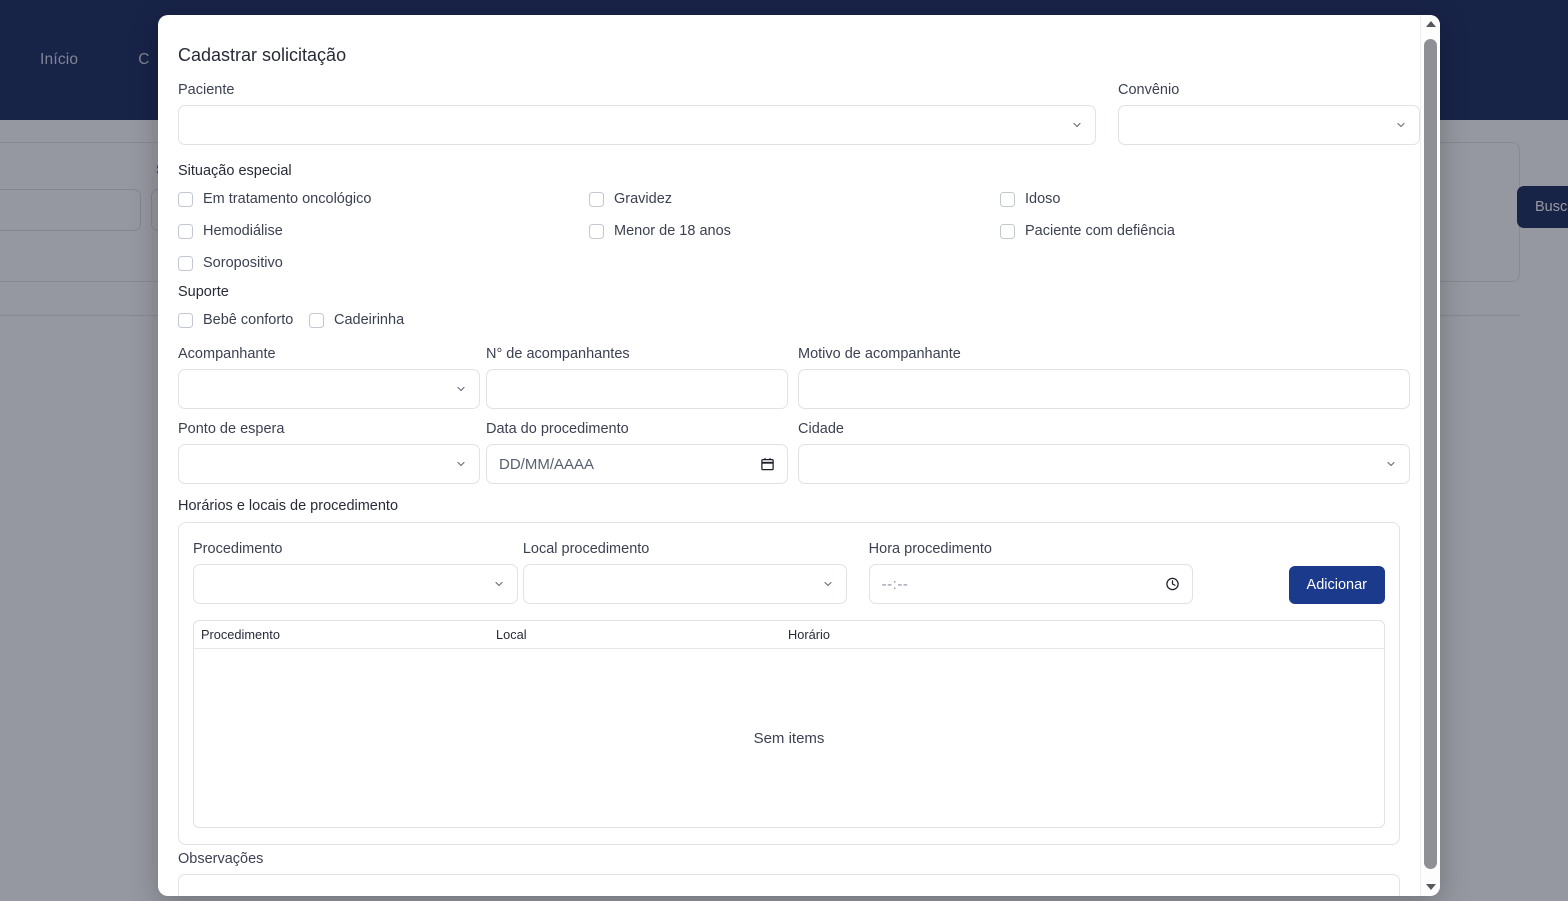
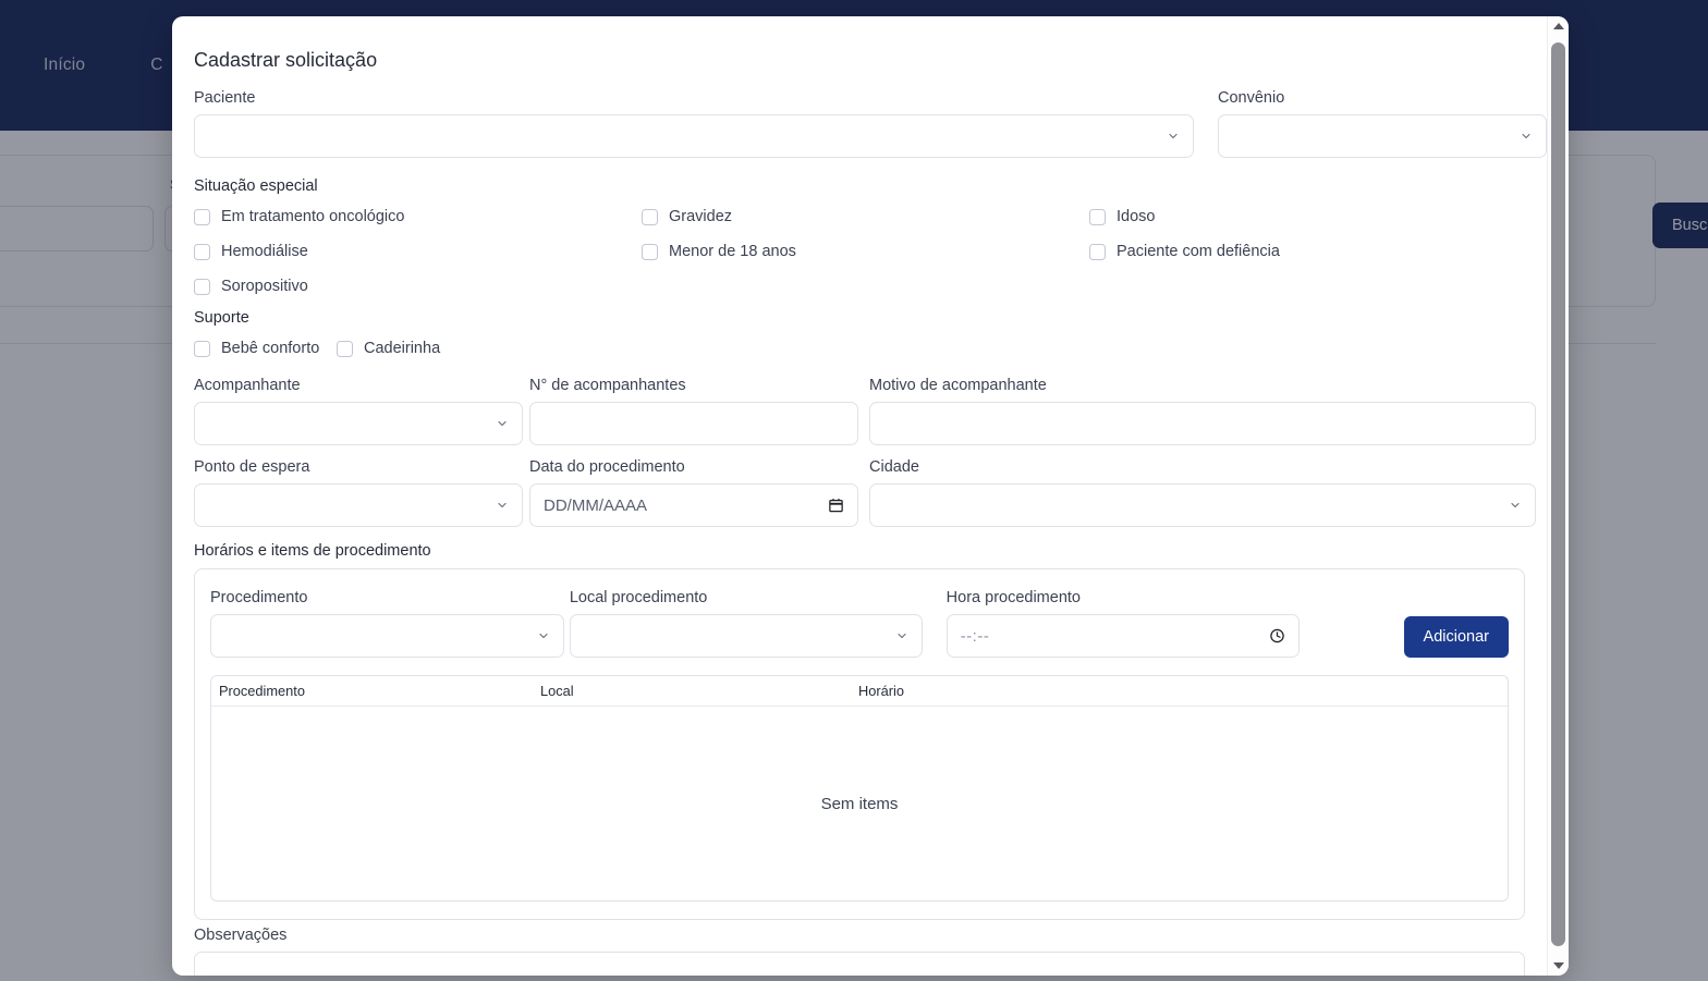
  Início
  C
  Cadastrar solicitação
  Paciente
  Convênio
  Situação especial
  Em tratamento oncológico
  Gravidez
  Idoso
  Hemodiálise
  Menor de 18 anos
  Paciente com defiência
  Soropositivo
  Suporte
  Bebê conforto
  Cadeirinha
  Acompanhante
  N° de acompanhantes
  Motivo de acompanhante
  Ponto de espera
  Data do procedimento
  DD/MM/AAAA
  Cidade
- Horários e locais de procedimento
+ Horários e items de procedimento
  Procedimento
  Local procedimento
  Hora procedimento
  --:--
  Adicionar
  Procedimento
  Local
  Horário
  Sem items
  Observações
